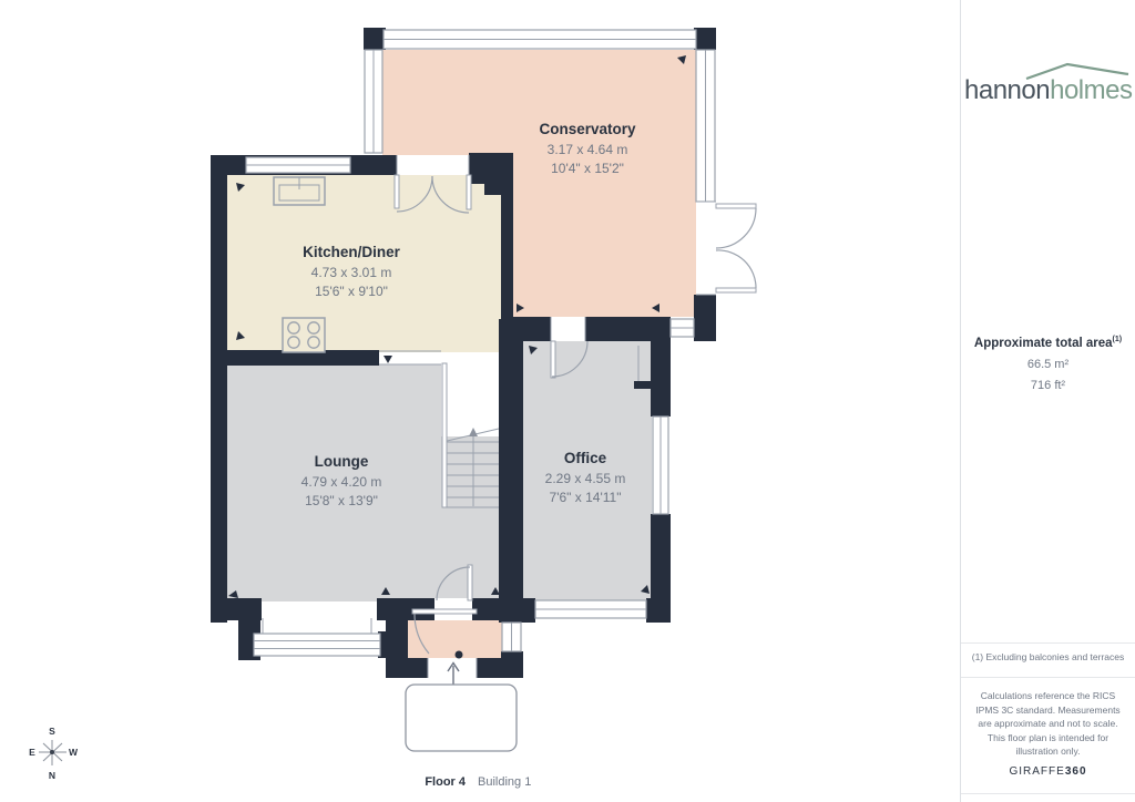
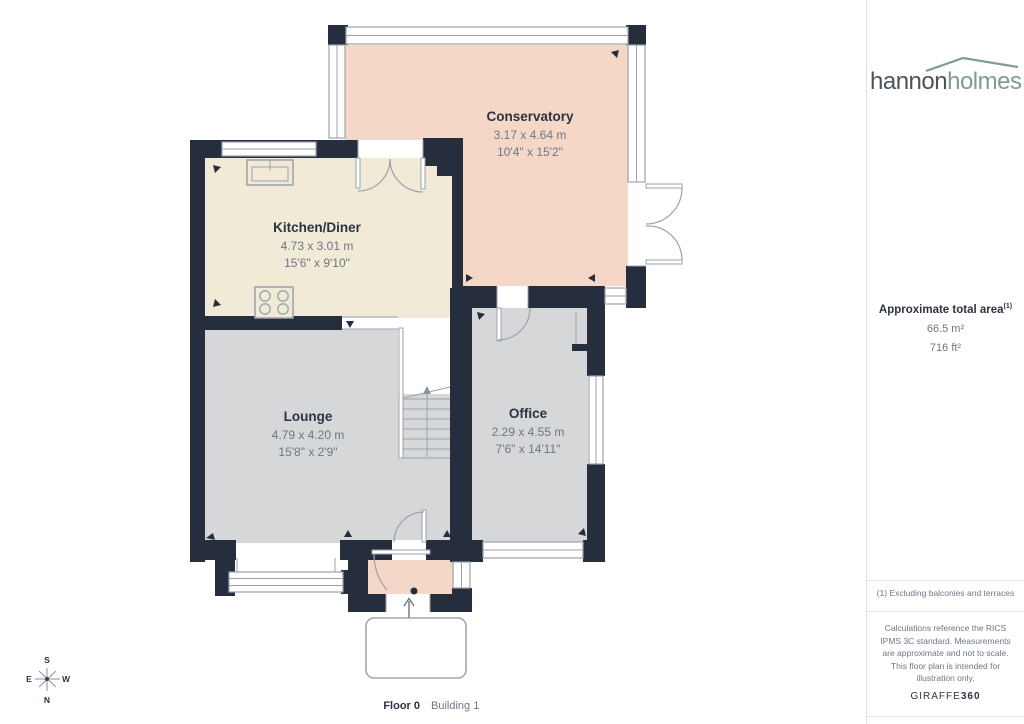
  Conservatory
  3.17 x 4.64 m
  10'4" x 15'2"
  Kitchen/Diner
  4.73 x 3.01 m
  15'6" x 9'10"
  Lounge
  4.79 x 4.20 m
- 15'8" x 13'9"
+ 15'8" x 2'9"
  Office
  2.29 x 4.55 m
  7'6" x 14'11"
  S
  N
  E
  W
- Floor 4
+ Floor 0
  Building 1
  hannonholmes
  Approximate total area
  66.5 m²
  716 ft²
  (1) Excluding balconies and terraces
  Calculations reference the RICS IPMS 3C standard. Measurements are approximate and not to scale. This floor plan is intended for illustration only.
  GIRAFFE360
